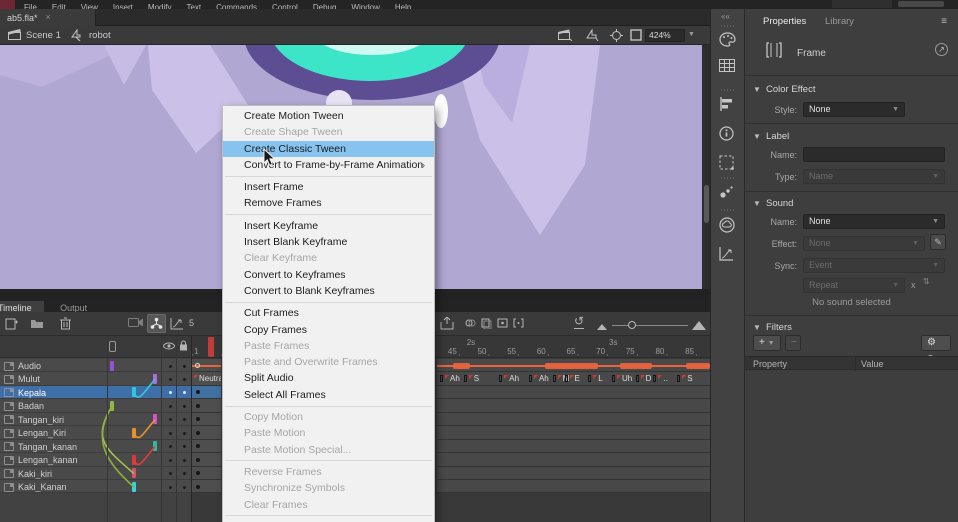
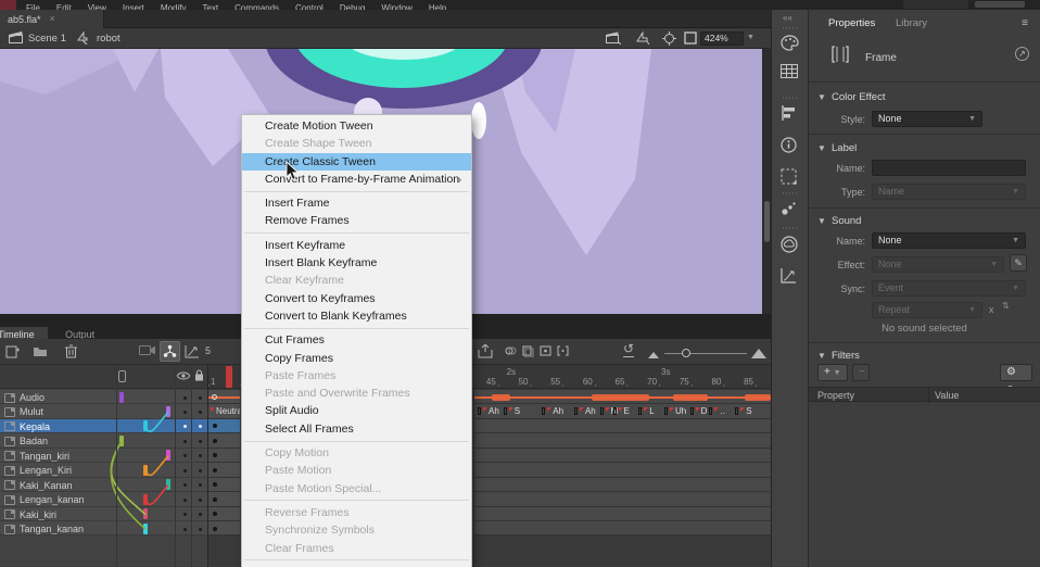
  File Edit View Insert Modify Text Commands Control Debug Window Help
  ab5.fla*
  ×
  Scene 1
  robot
  424%
  Timeline Output
  5
  ↺
  1
  45
  50
  55
  60
  65
  70
  75
  80
  85
  2s
  3s
  Audio
  Mulut
  Kepala
  Badan
  Tangan_kiri
  Lengan_Kiri
- Tangan_kanan
+ Kaki_Kanan
  Lengan_kanan
  Kaki_kiri
- Kaki_Kanan
+ Tangan_kanan
  Neutra
  Ah
  S
  Ah
  Ah
  M
  E
  L
  Uh
  D
  ..
  S
  ««
  Properties
  Library
  ≡
  Frame
  ↗
  ▼
  Color Effect
  Style:
  None
  ▼
  Label
  Name:
  Type:
  Name
  ▼
  Sound
  Name:
  None
  Effect:
  None
  ✎
  Sync:
  Event
  Repeat
  x
  ⇅
  No sound selected
  ▼
  Filters
  −
  Property
  Value
  Create Motion Tween
  Create Shape Tween
  Crete Classic Tween
  Convrt to Frame-by-Frame Animation
  ›
  Insert Frame
  Remove Frames
  Insert Keyframe
  Insert Blank Keyframe
  Clear Keyframe
  Convert to Keyframes
  Convert to Blank Keyframes
  Cut Frames
  Copy Frames
  Paste Frames
  Paste and Overwrite Frames
  Split Audio
  Select All Frames
  Copy Motion
  Paste Motion
  Paste Motion Special...
  Reverse Frames
  Synchronize Symbols
  Clear Frames
